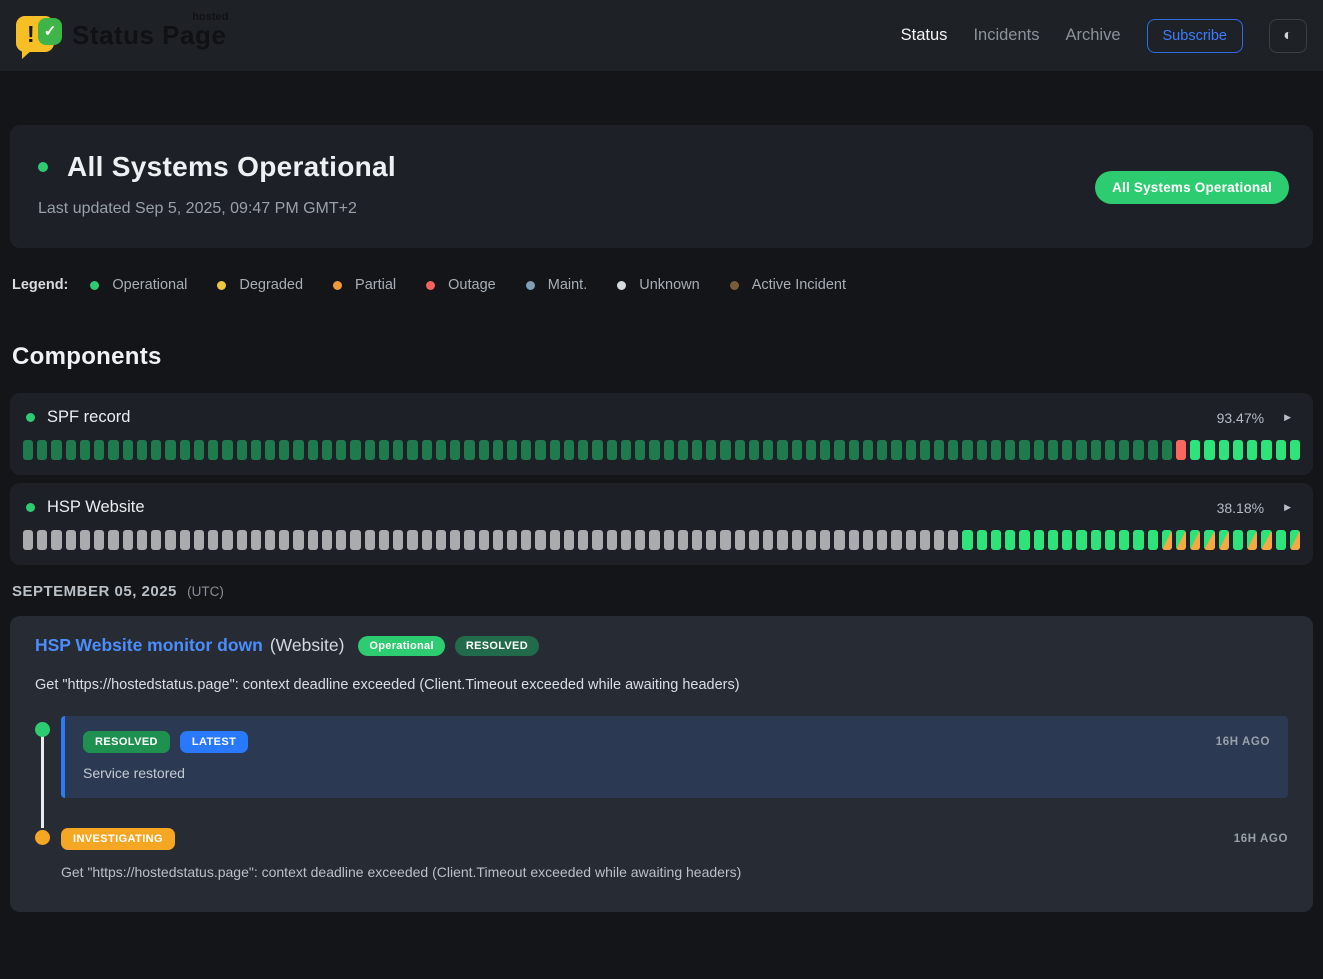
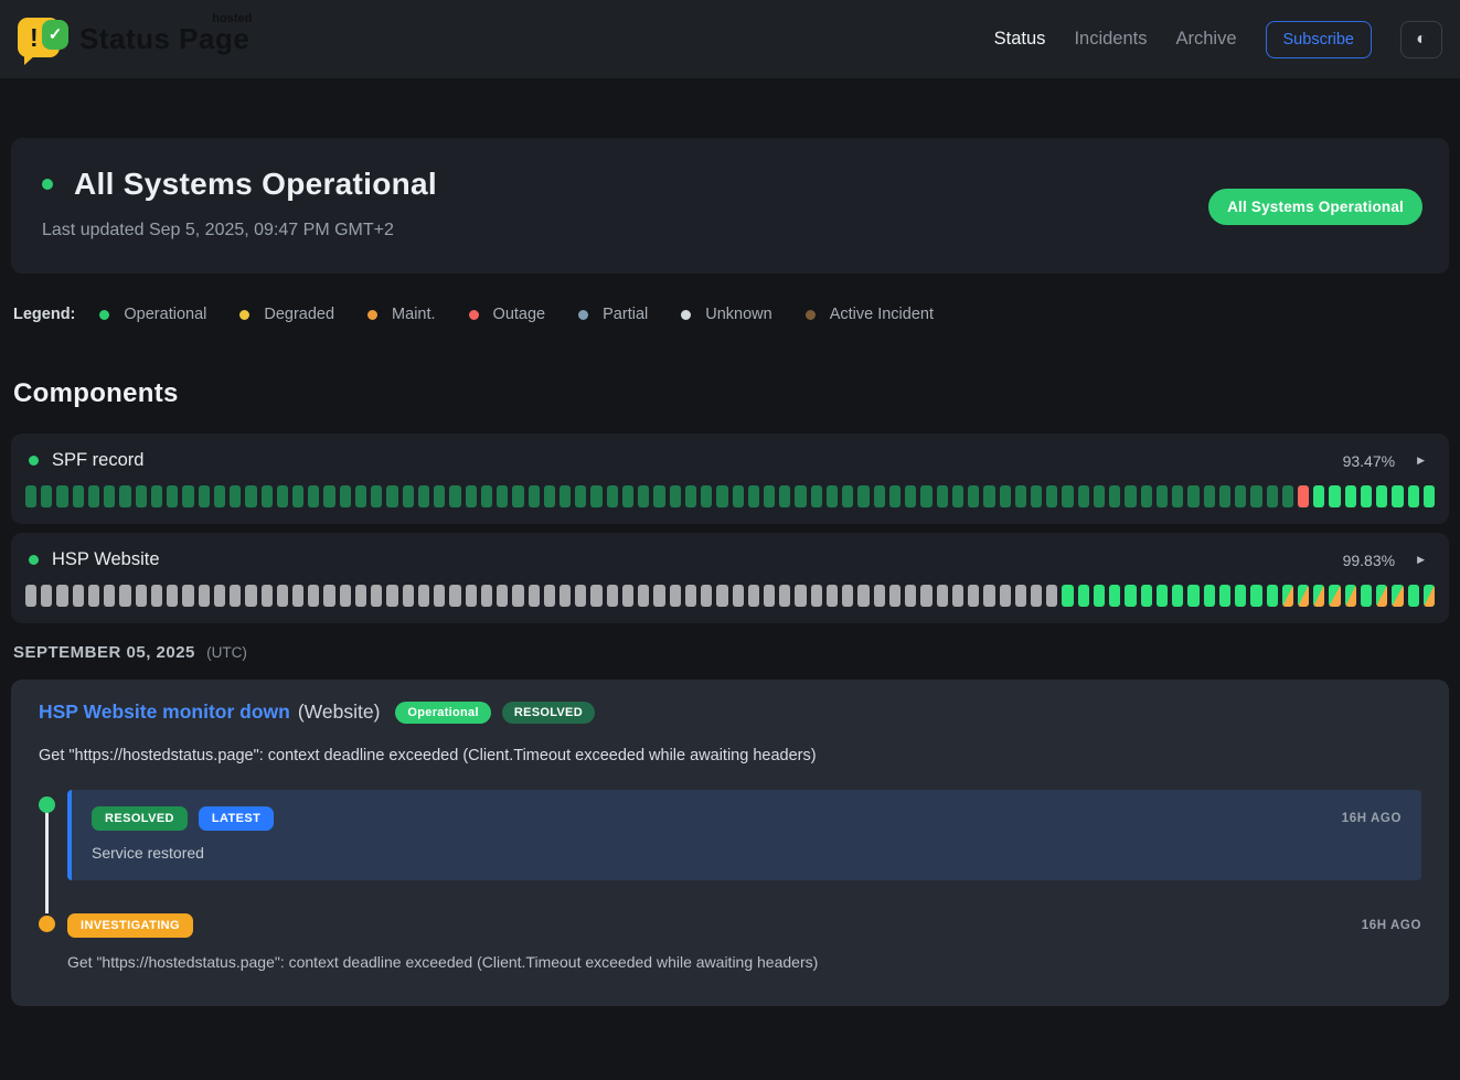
  !
  ✓
  Status
  Incidents
  Archive
  Subscribe
  ◐
  All Systems Operational
  Last updated Sep 5, 2025, 09:47 PM GMT+2
  All Systems Operational
  Legend:
  Operational
  Degraded
- Partial
+ Maint.
  Outage
- Maint.
+ Partial
  Unknown
  Active Incident
  Components
  SPF record
  93.47%
  ▶
  HSP Website
- 38.18%
+ 99.83%
  ▶
  SEPTEMBER 05, 2025 (UTC)
  HSP Website monitor down
  (Website)
  Operational
  RESOLVED
  Get "https://hostedstatus.page": context deadline exceeded (Client.Timeout exceeded while awaiting headers)
  RESOLVED
  LATEST
  16H AGO
  Service restored
  INVESTIGATING
  16H AGO
  Get "https://hostedstatus.page": context deadline exceeded (Client.Timeout exceeded while awaiting headers)
